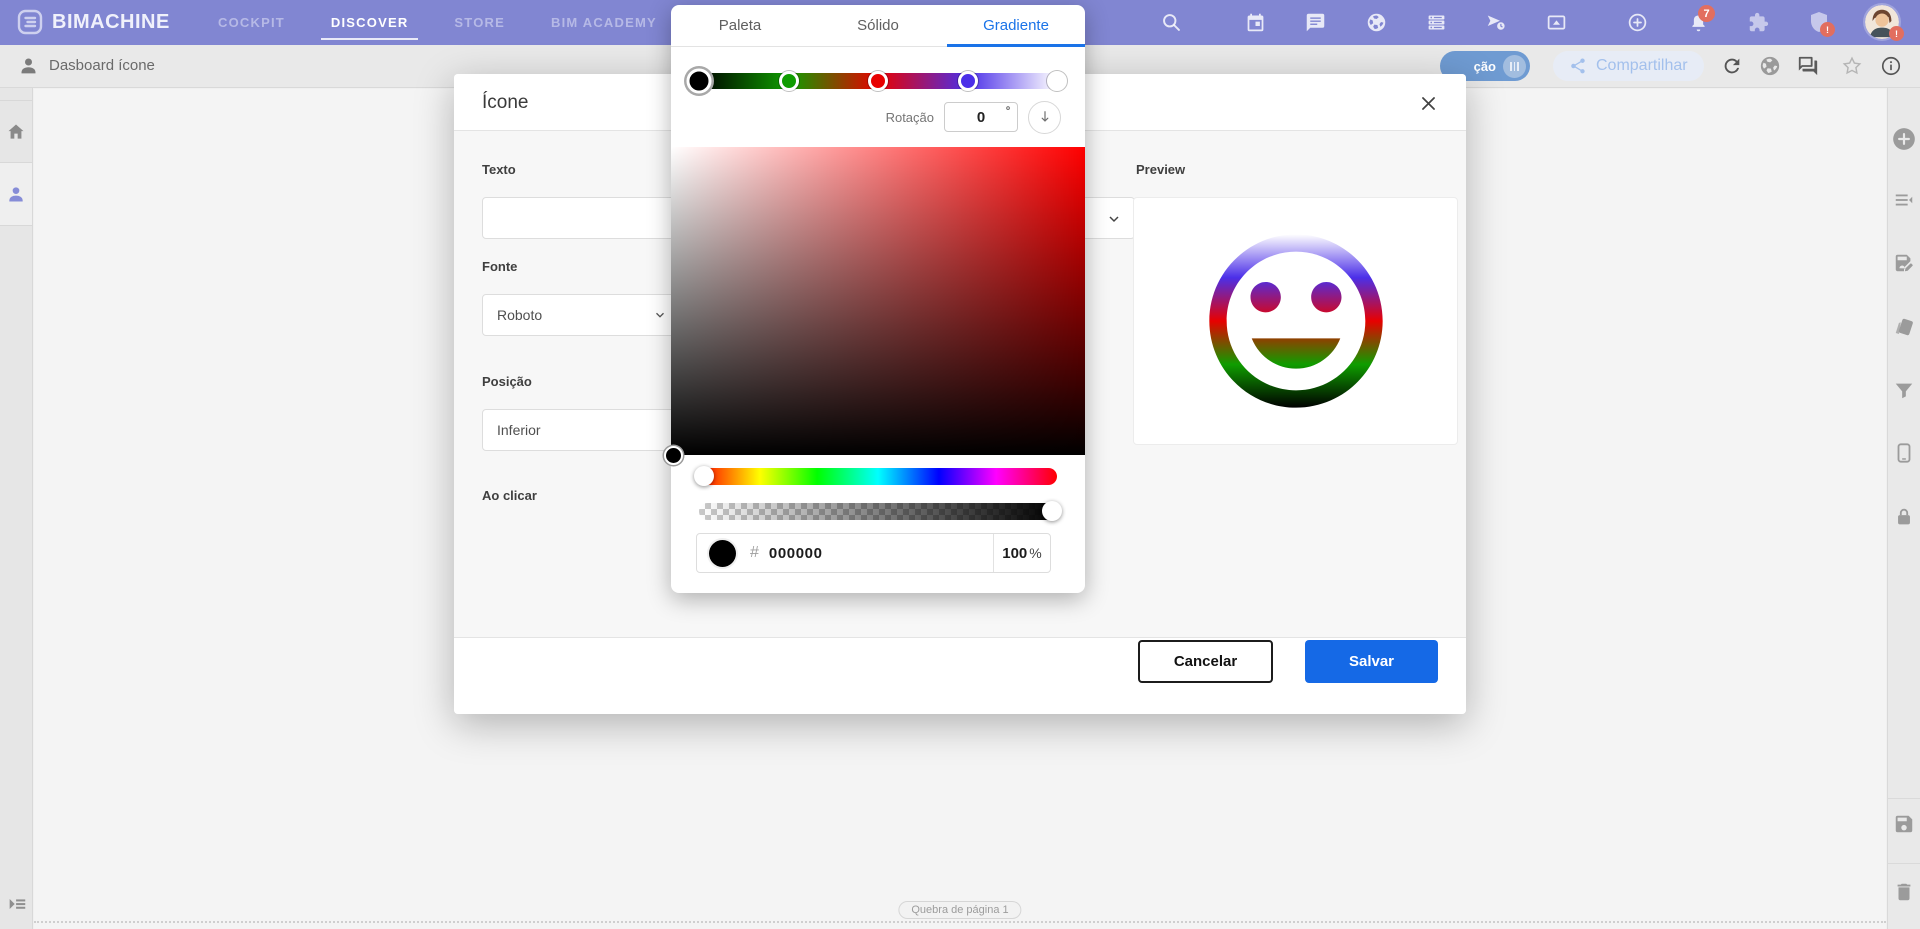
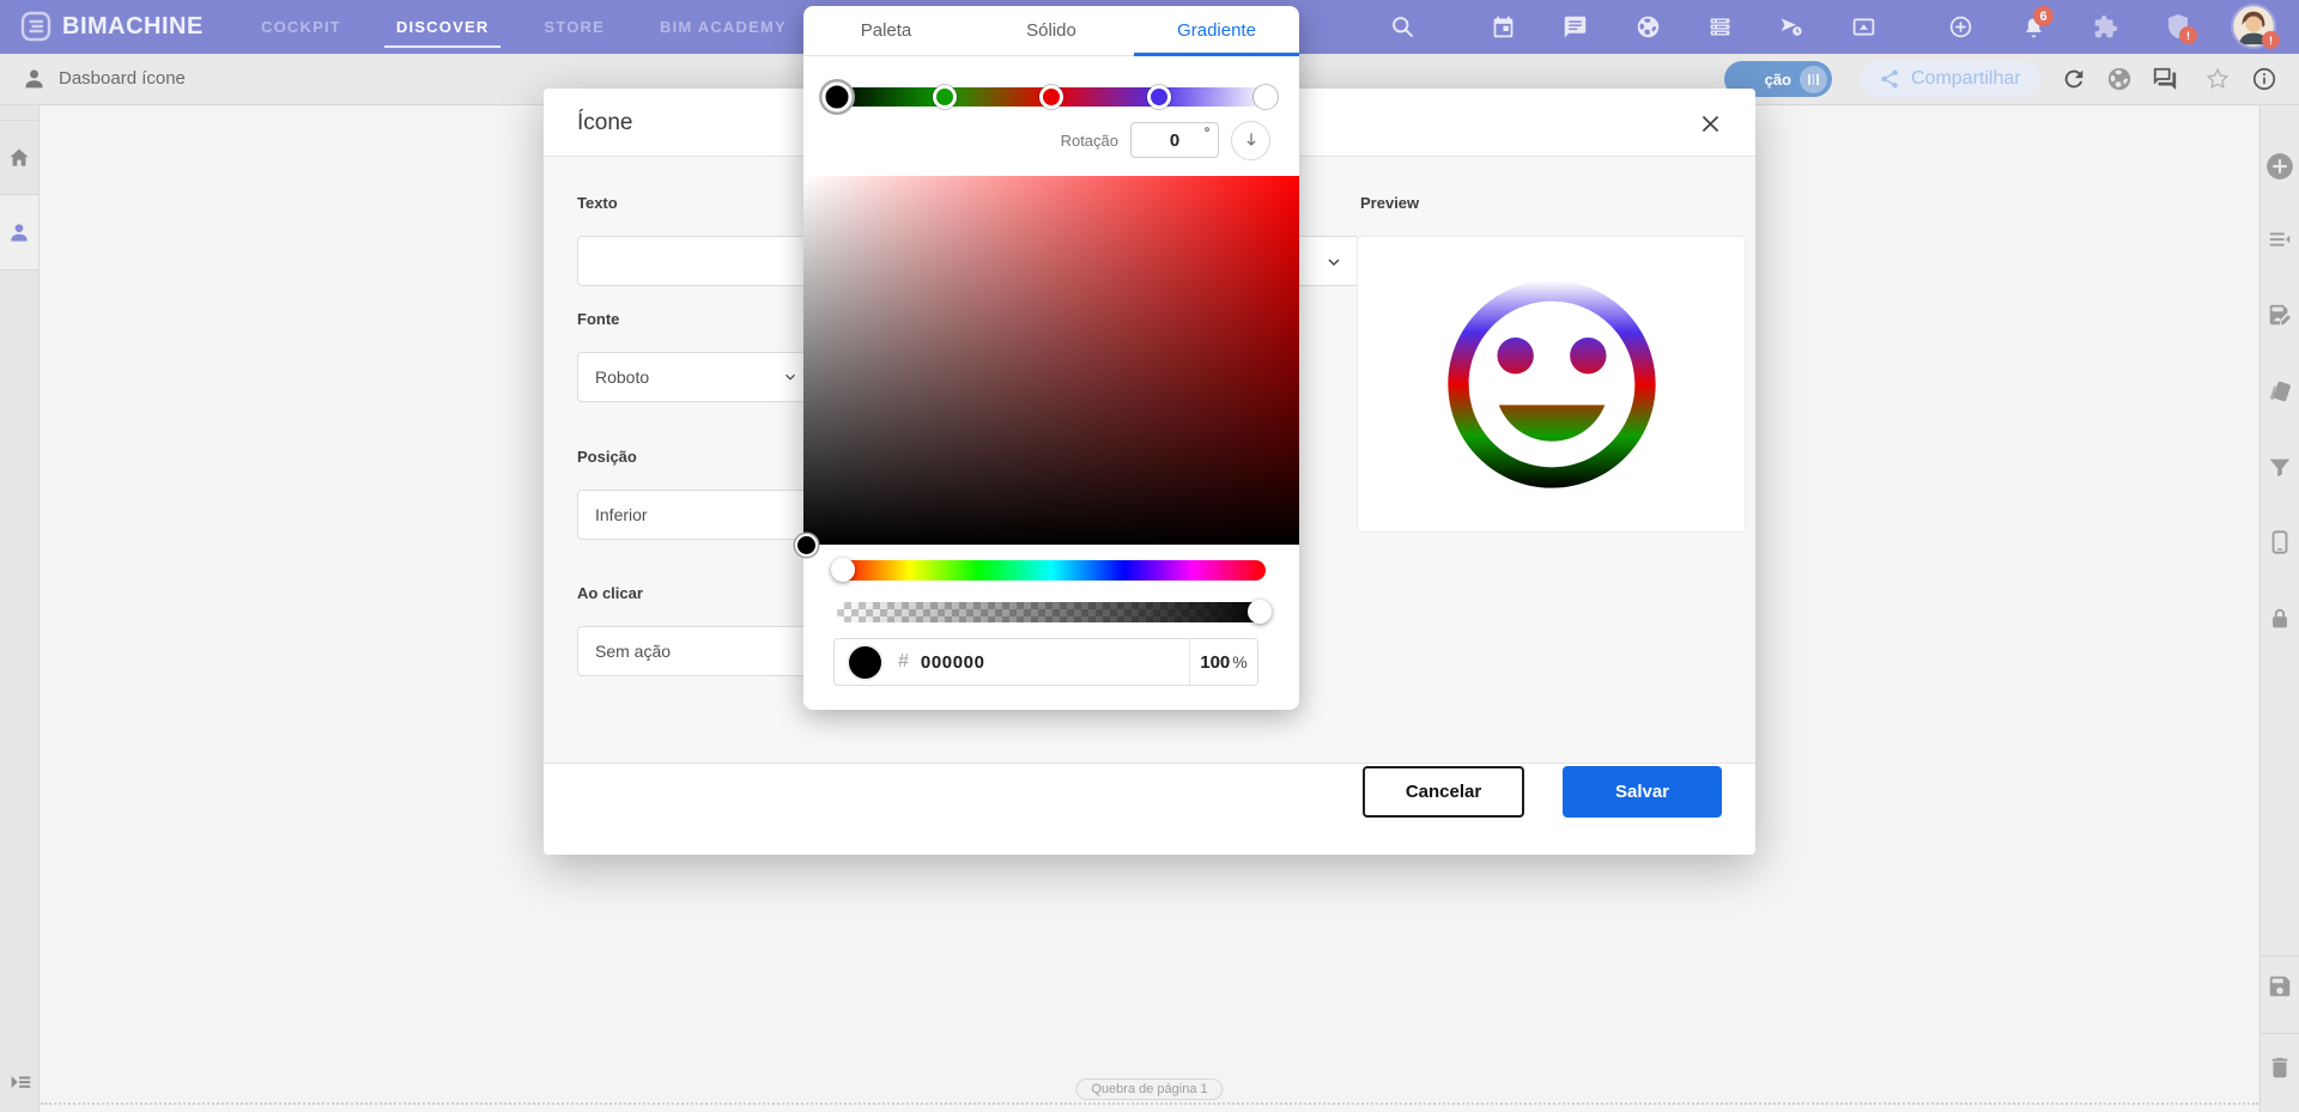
  BIMACHINE
  COCKPIT
  DISCOVER
  STORE
  BIM ACADEMY
- 7
+ 6
  !
  !
  Dasboard ícone
  ção
  Compartilhar
  Quebra de página 1
  Ícone
  Texto
  Fonte
  Roboto
  Posição
  Inferior
  Ao clicar
+ Sem ação
  Preview
  Cancelar
  Salvar
  Paleta
  Sólido
  Gradiente
  Rotação
  0
  º
  #
  000000
  100 %
